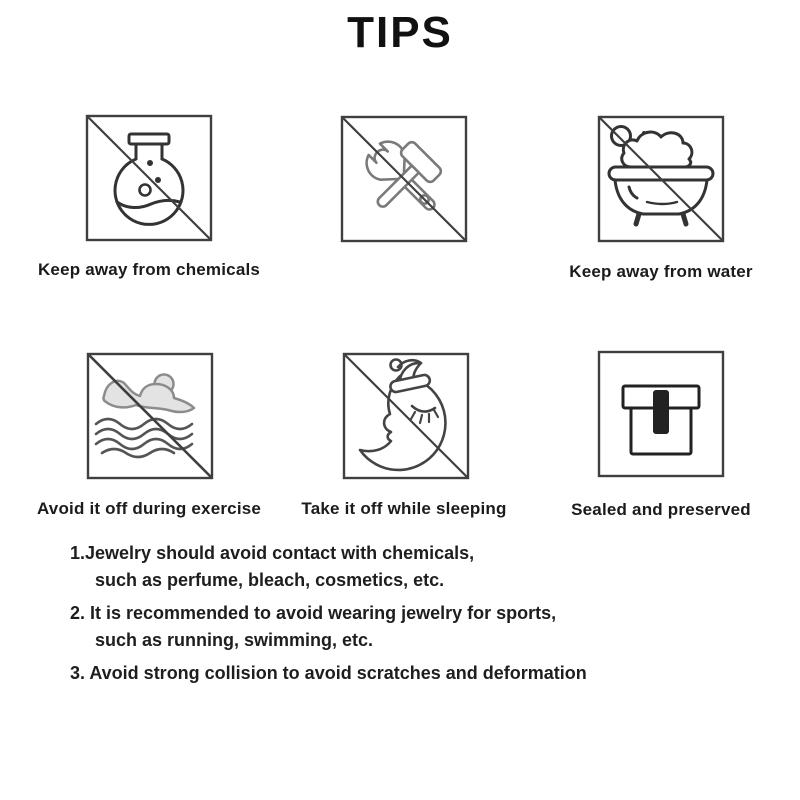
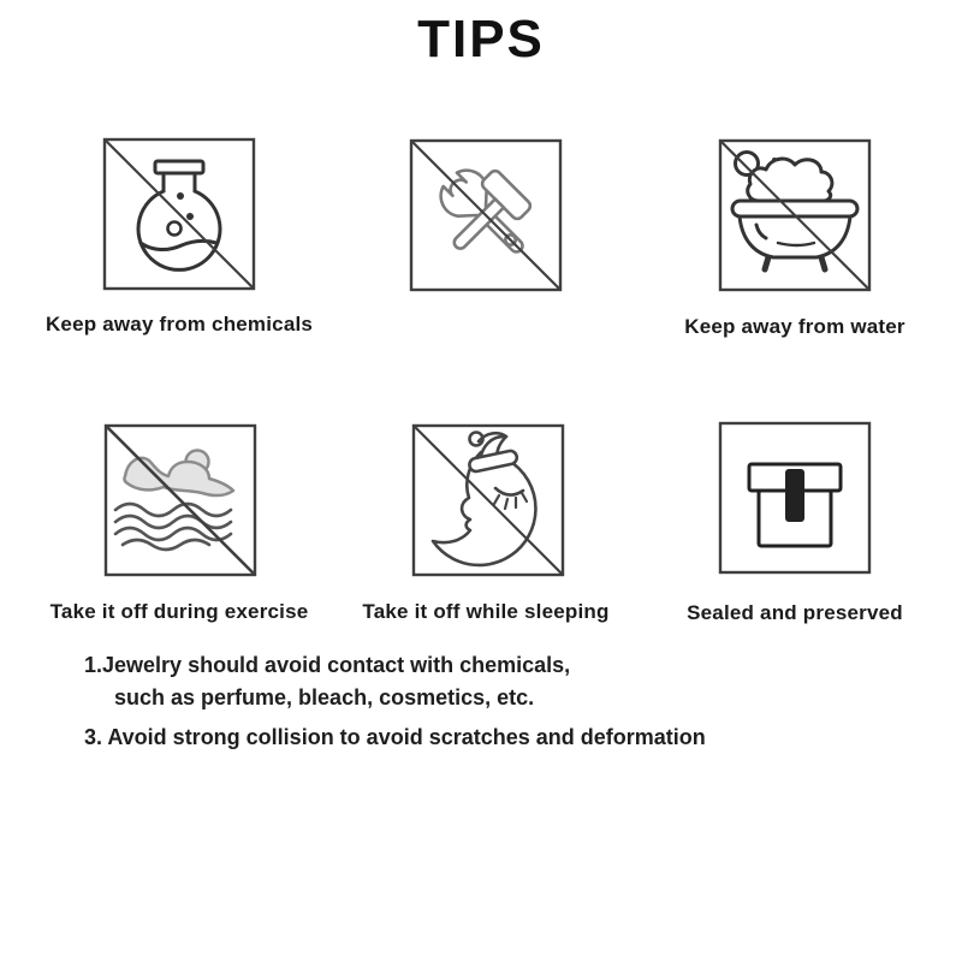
  TIPS
  Keep away from chemicals
  Keep away from water
- Avoid it off during exercise
+ Take it off during exercise
  Take it off while sleeping
  Sealed and preserved
  1.Jewelry should avoid contact with chemicals,
  such as perfume, bleach, cosmetics, etc.
- 2. It is recommended to avoid wearing jewelry for sports,
- such as running, swimming, etc.
  3. Avoid strong collision to avoid scratches and deformation
